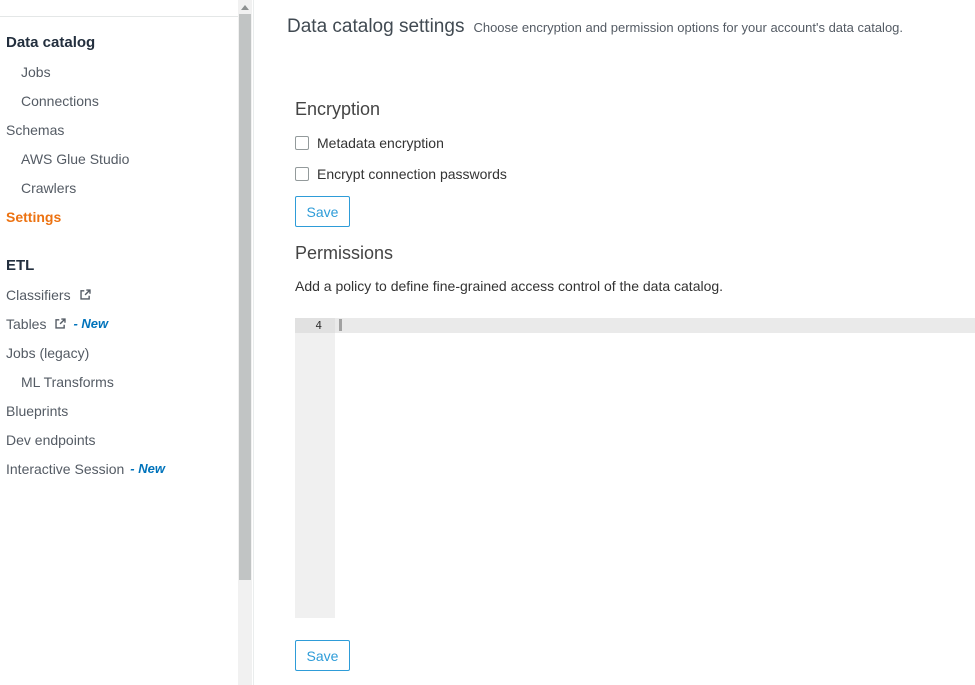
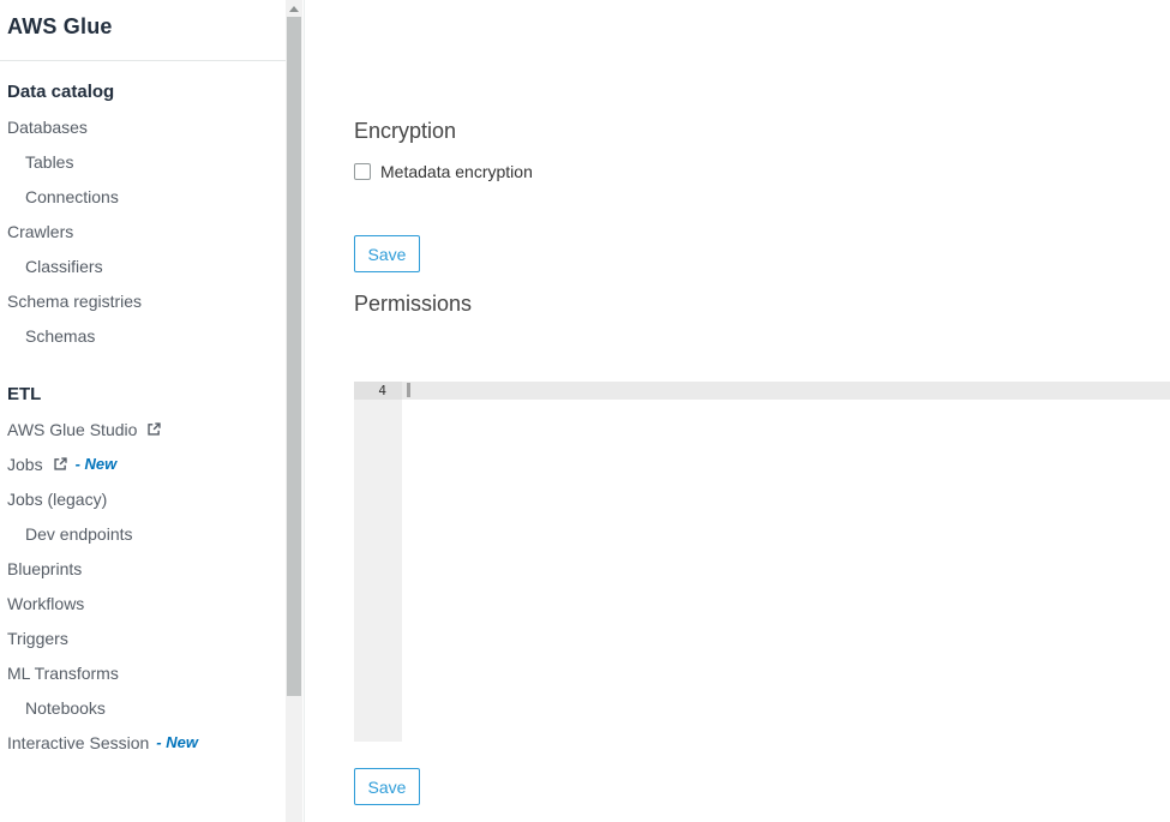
+ AWS Glue
  Data catalog
+ Databases
- Jobs
+ Tables
  Connections
- Schemas
+ Crawlers
- AWS Glue Studio
+ Classifiers
+ Schema registries
- Crawlers
+ Schemas
- Settings
  ETL
- Classifiers
+ AWS Glue Studio
- Tables
+ Jobs
  - New
  Jobs (legacy)
- ML Transforms
+ Dev endpoints
  Blueprints
+ Workflows
+ Triggers
- Dev endpoints
+ ML Transforms
+ Notebooks
  Interactive Session
  - New
- Data catalog settings
- Choose encryption and permission options for your account's data catalog.
  Encryption
  Metadata encryption
- Encrypt connection passwords
  Save
  Permissions
- Add a policy to define fine-grained access control of the data catalog.
  4
  Save
